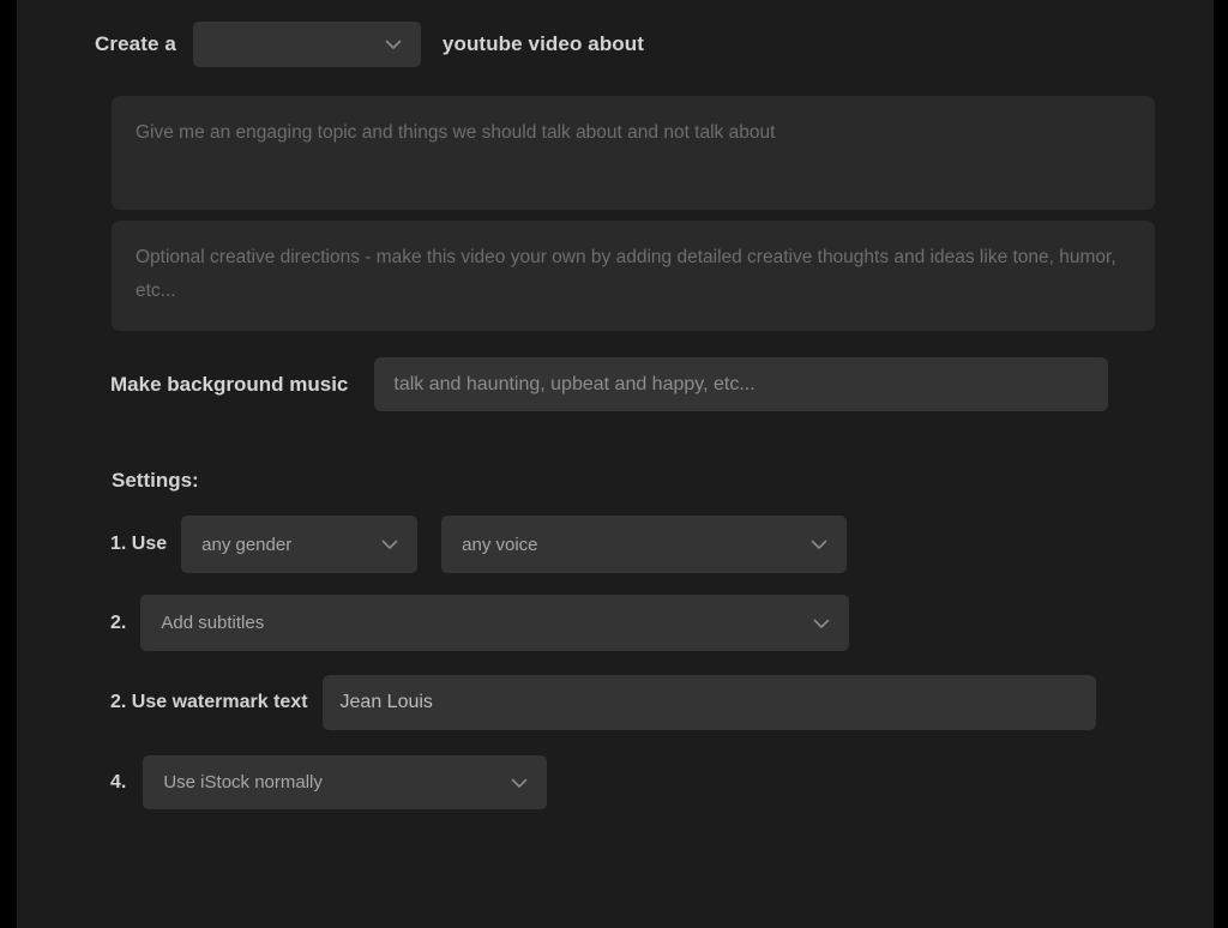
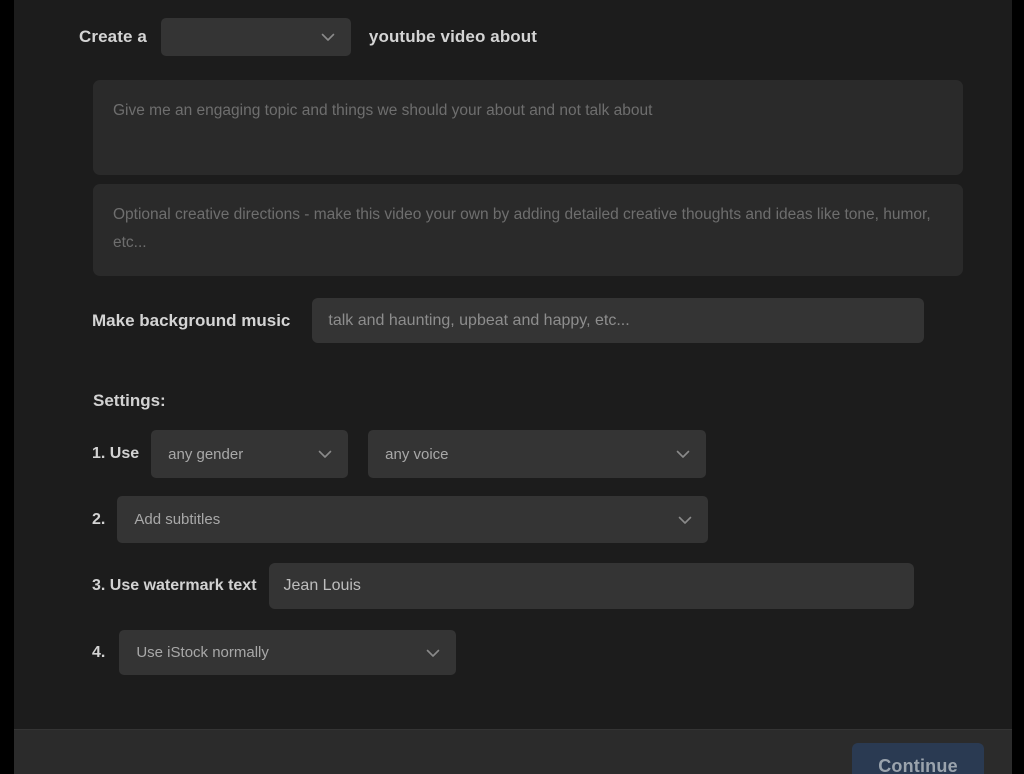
  Create a
  youtube video about
- Give me an engaging topic and things we should talk about and not talk about
+ Give me an engaging topic and things we should your about and not talk about
  Optional creative directions - make this video your own by adding detailed creative thoughts and ideas like tone, humor, etc...
  Make background music
  talk and haunting, upbeat and happy, etc...
  Settings:
  1. Use
  any gender
  any voice
  2.
  Add subtitles
- 2. Use watermark text
+ 3. Use watermark text
  Jean Louis
  4.
  Use iStock normally
+ Continue
